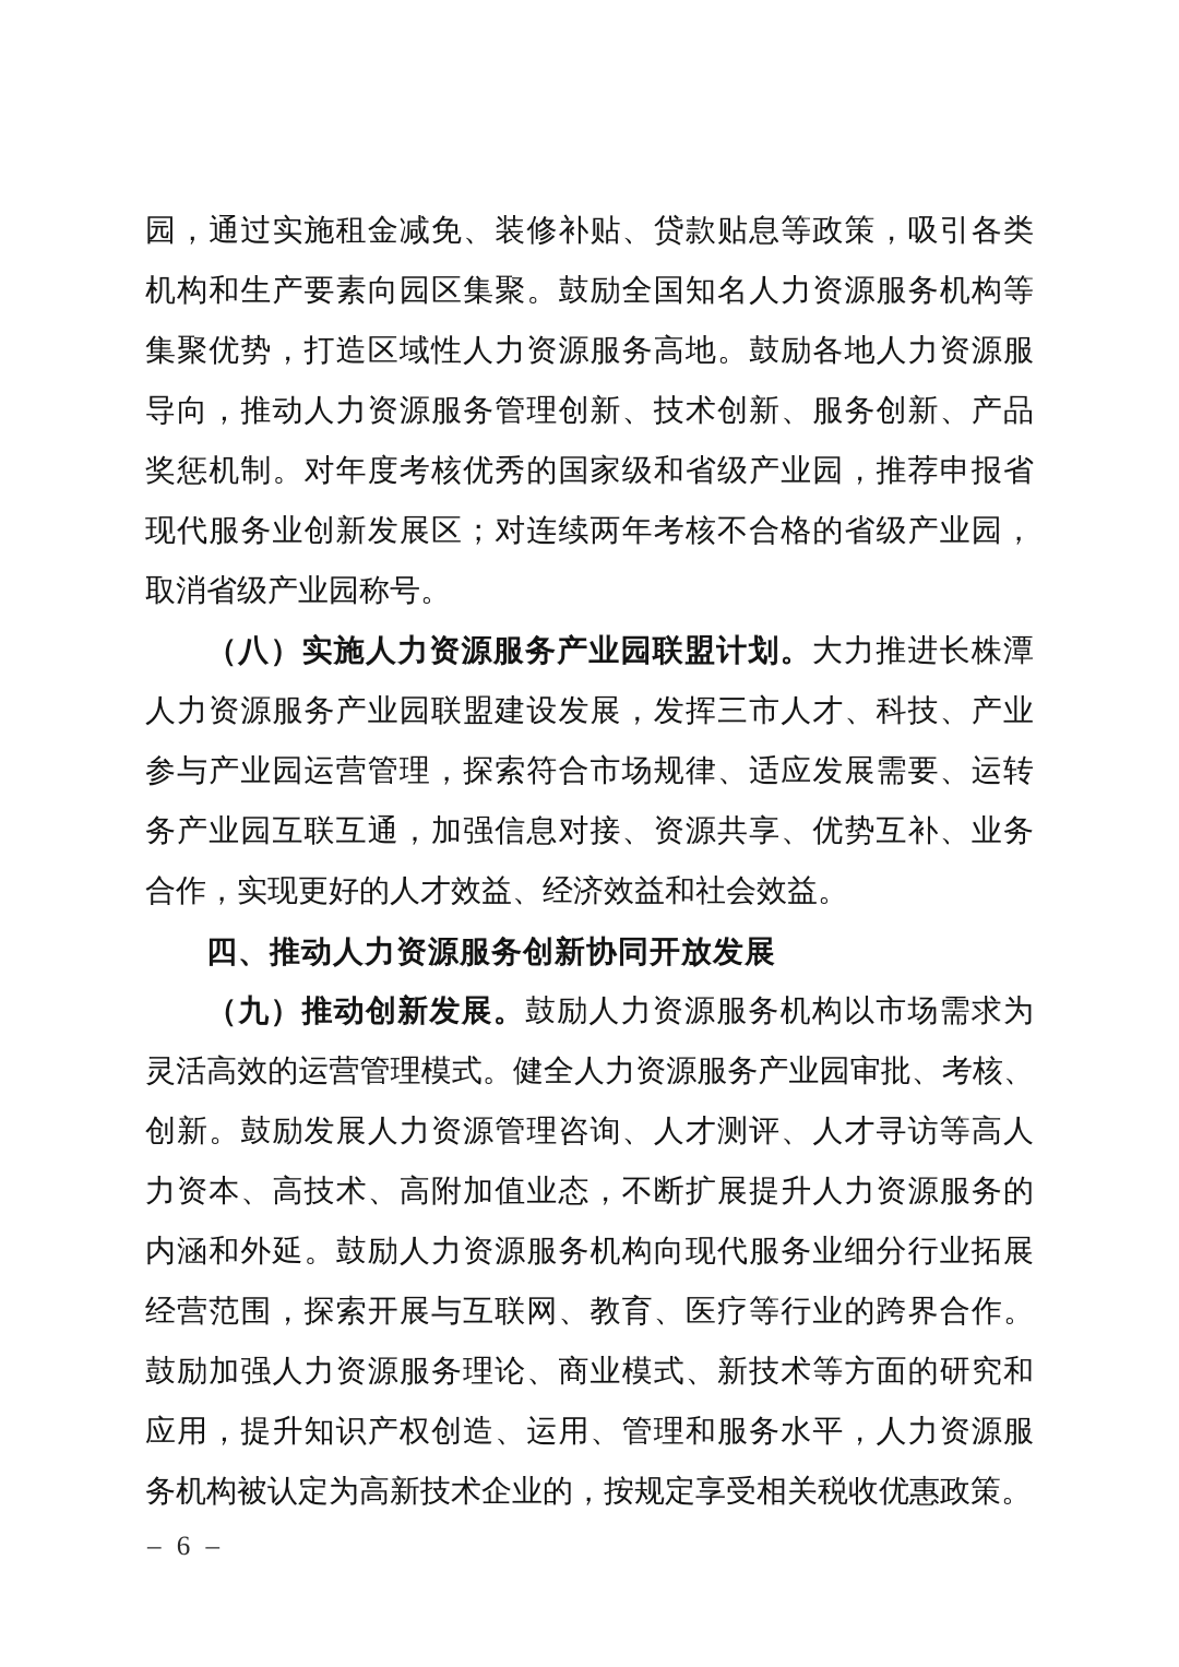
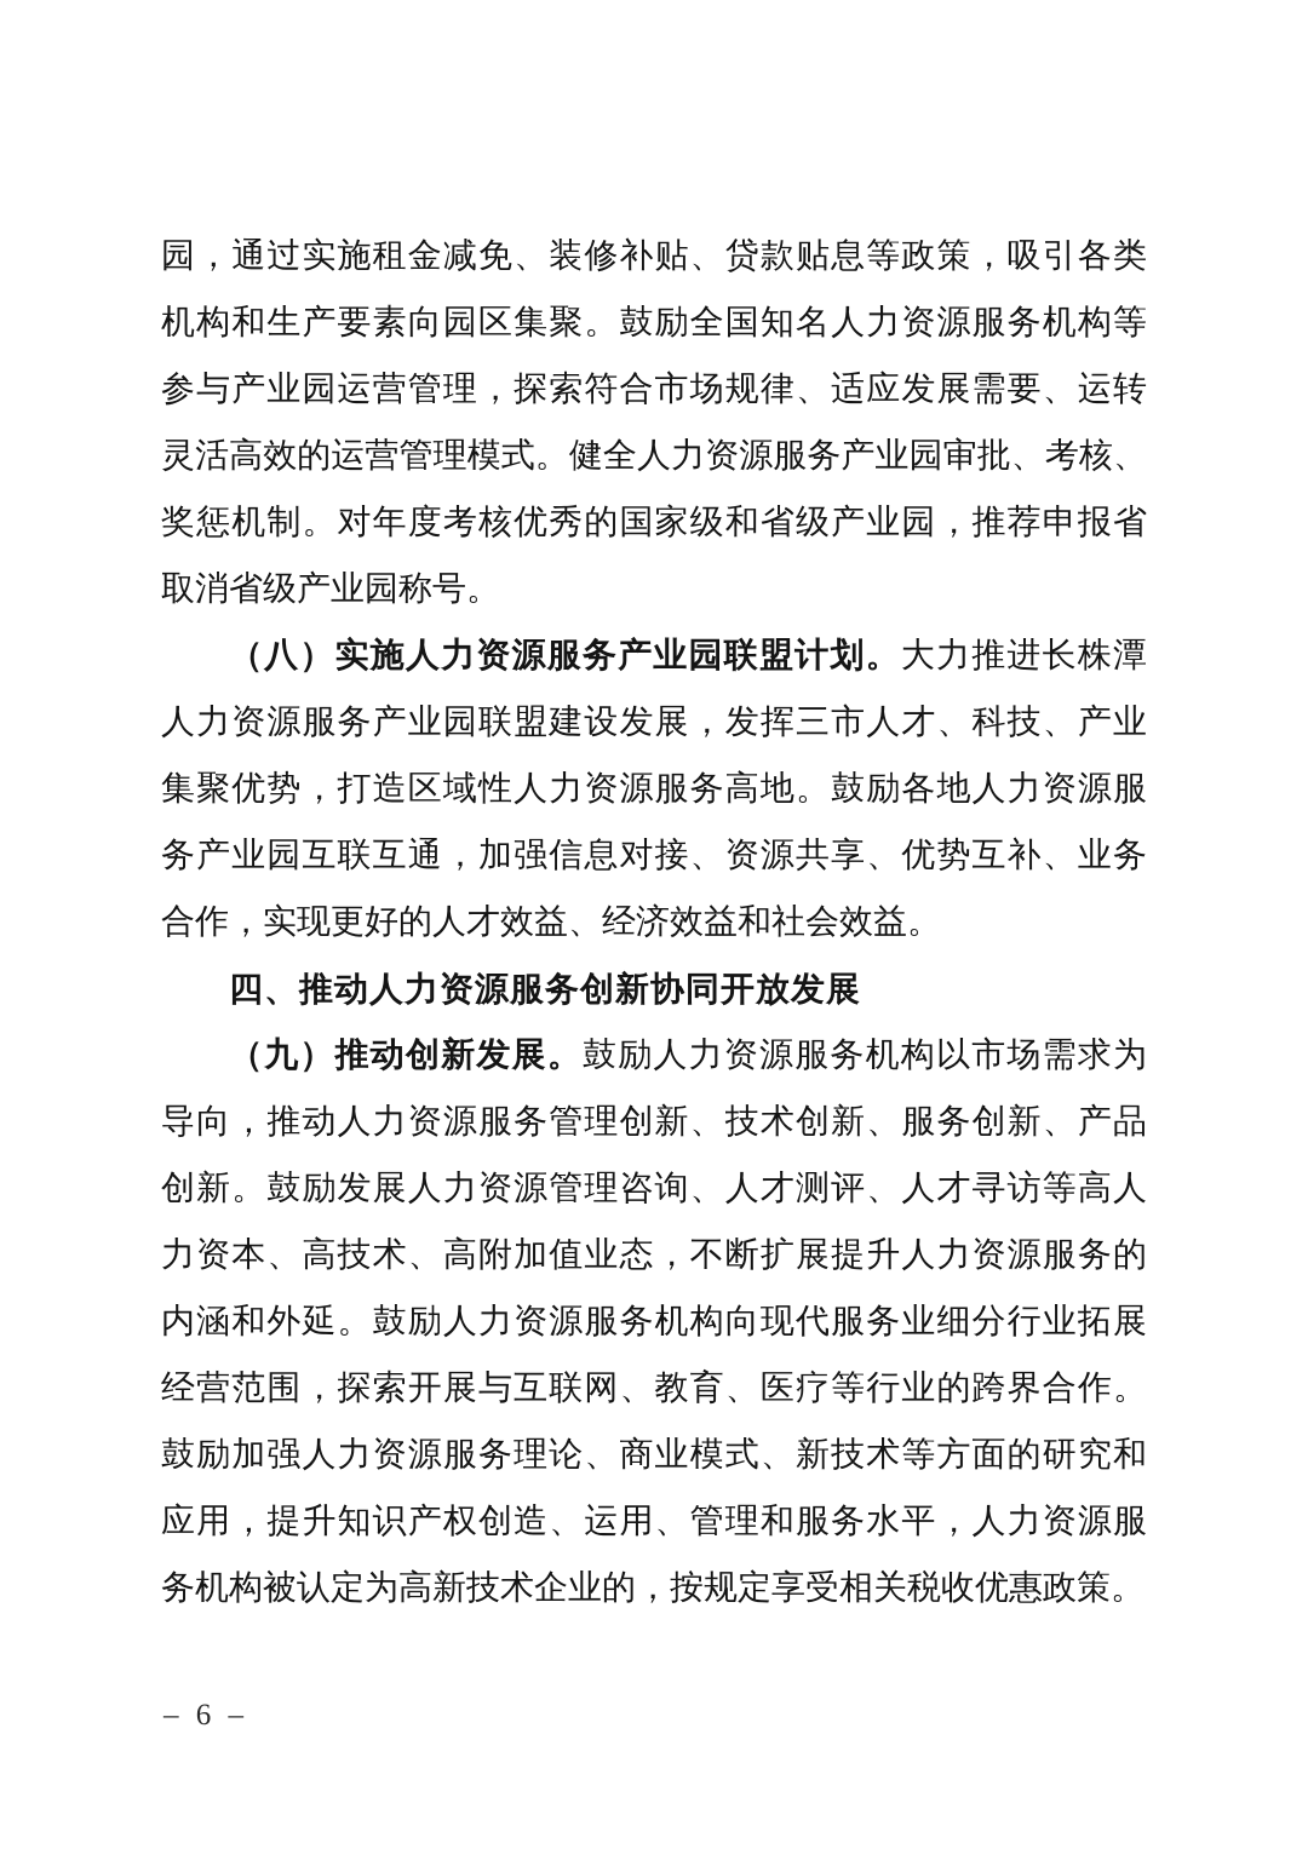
  园，通过实施租金减免、装修补贴、贷款贴息等政策，吸引各类
  机构和生产要素向园区集聚。鼓励全国知名人力资源服务机构等
- 集聚优势，打造区域性人力资源服务高地。鼓励各地人力资源服
+ 参与产业园运营管理，探索符合市场规律、适应发展需要、运转
- 导向，推动人力资源服务管理创新、技术创新、服务创新、产品
+ 灵活高效的运营管理模式。健全人力资源服务产业园审批、考核、
  奖惩机制。对年度考核优秀的国家级和省级产业园，推荐申报省
- 现代服务业创新发展区；对连续两年考核不合格的省级产业园，
  取消省级产业园称号。
  （八）实施人力资源服务产业园联盟计划。大力推进长株潭
  人力资源服务产业园联盟建设发展，发挥三市人才、科技、产业
- 参与产业园运营管理，探索符合市场规律、适应发展需要、运转
+ 集聚优势，打造区域性人力资源服务高地。鼓励各地人力资源服
  务产业园互联互通，加强信息对接、资源共享、优势互补、业务
  合作，实现更好的人才效益、经济效益和社会效益。
  四、推动人力资源服务创新协同开放发展
  （九）推动创新发展。鼓励人力资源服务机构以市场需求为
- 灵活高效的运营管理模式。健全人力资源服务产业园审批、考核、
+ 导向，推动人力资源服务管理创新、技术创新、服务创新、产品
  创新。鼓励发展人力资源管理咨询、人才测评、人才寻访等高人
  力资本、高技术、高附加值业态，不断扩展提升人力资源服务的
  内涵和外延。鼓励人力资源服务机构向现代服务业细分行业拓展
  经营范围，探索开展与互联网、教育、医疗等行业的跨界合作。
  鼓励加强人力资源服务理论、商业模式、新技术等方面的研究和
  应用，提升知识产权创造、运用、管理和服务水平，人力资源服
  务机构被认定为高新技术企业的，按规定享受相关税收优惠政策。
  – 6 –
